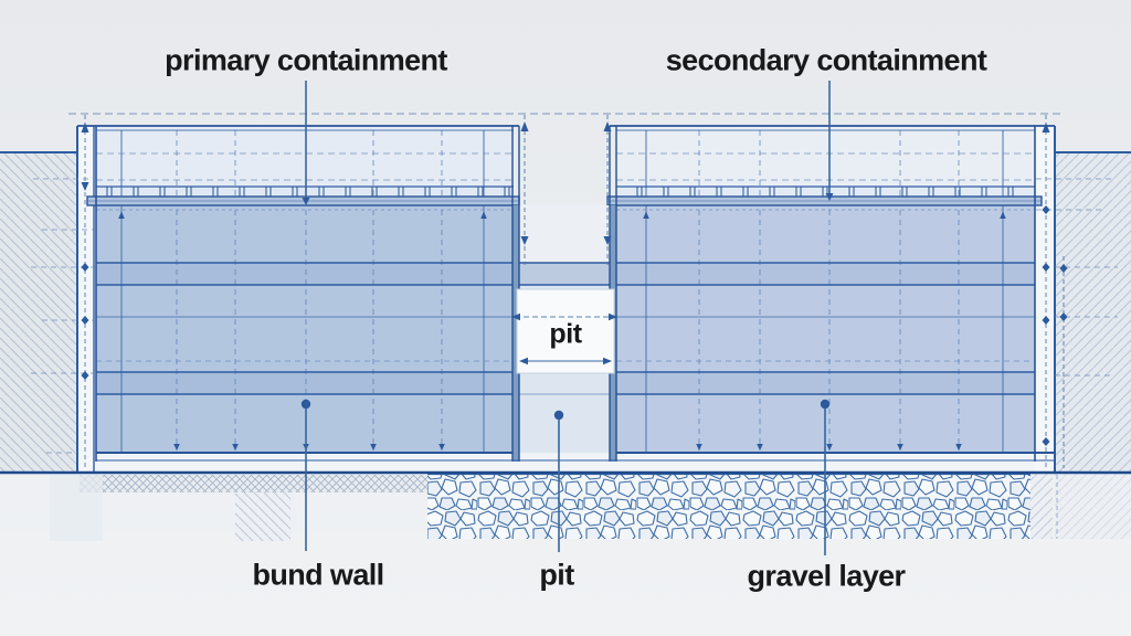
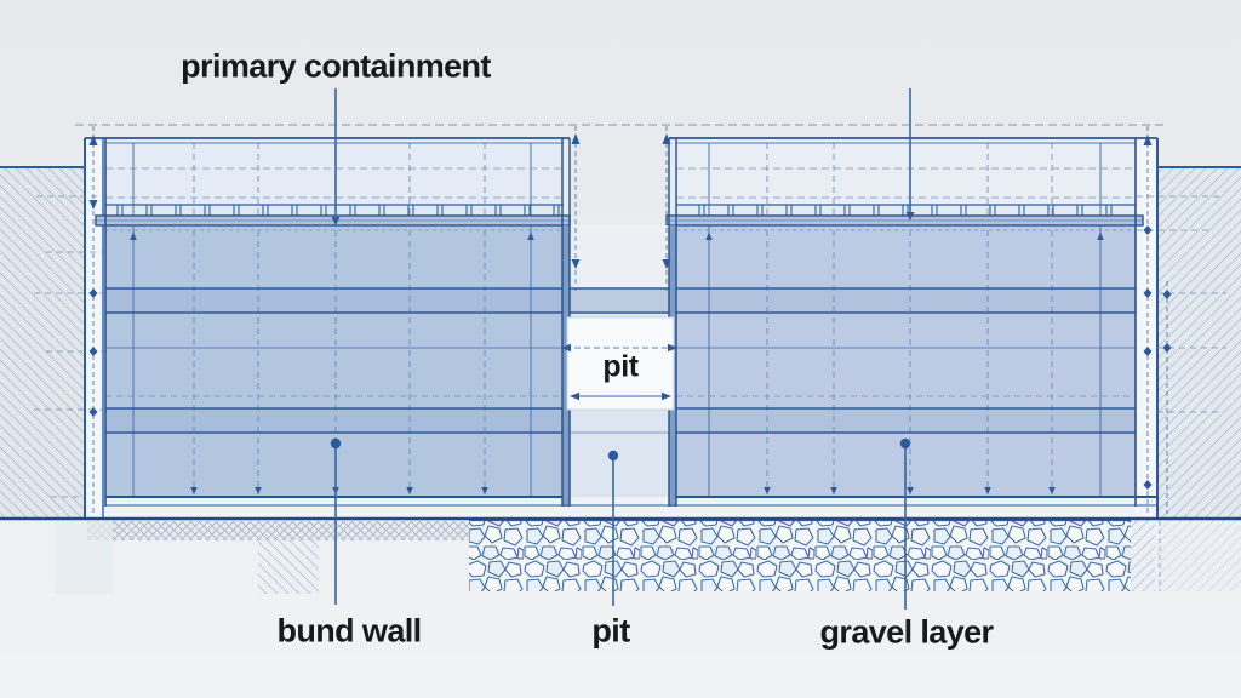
  primary containment
- secondary containment
  pit
  bund wall
  pit
  gravel layer
